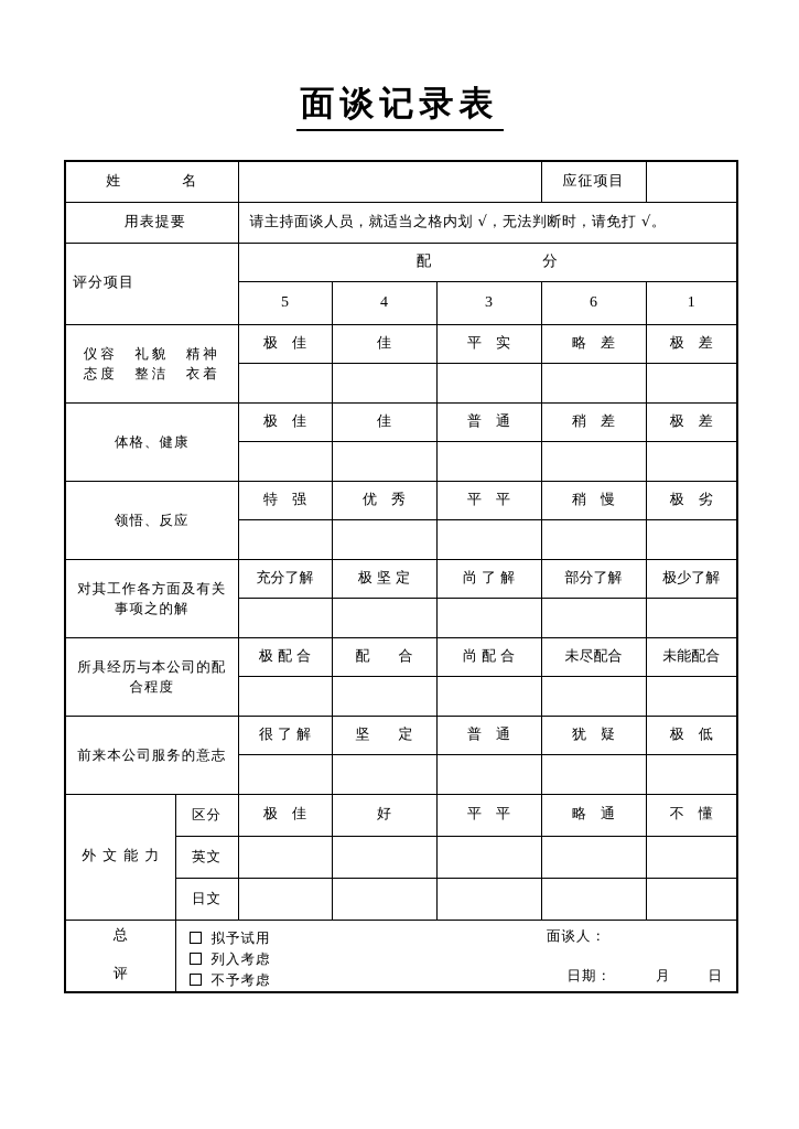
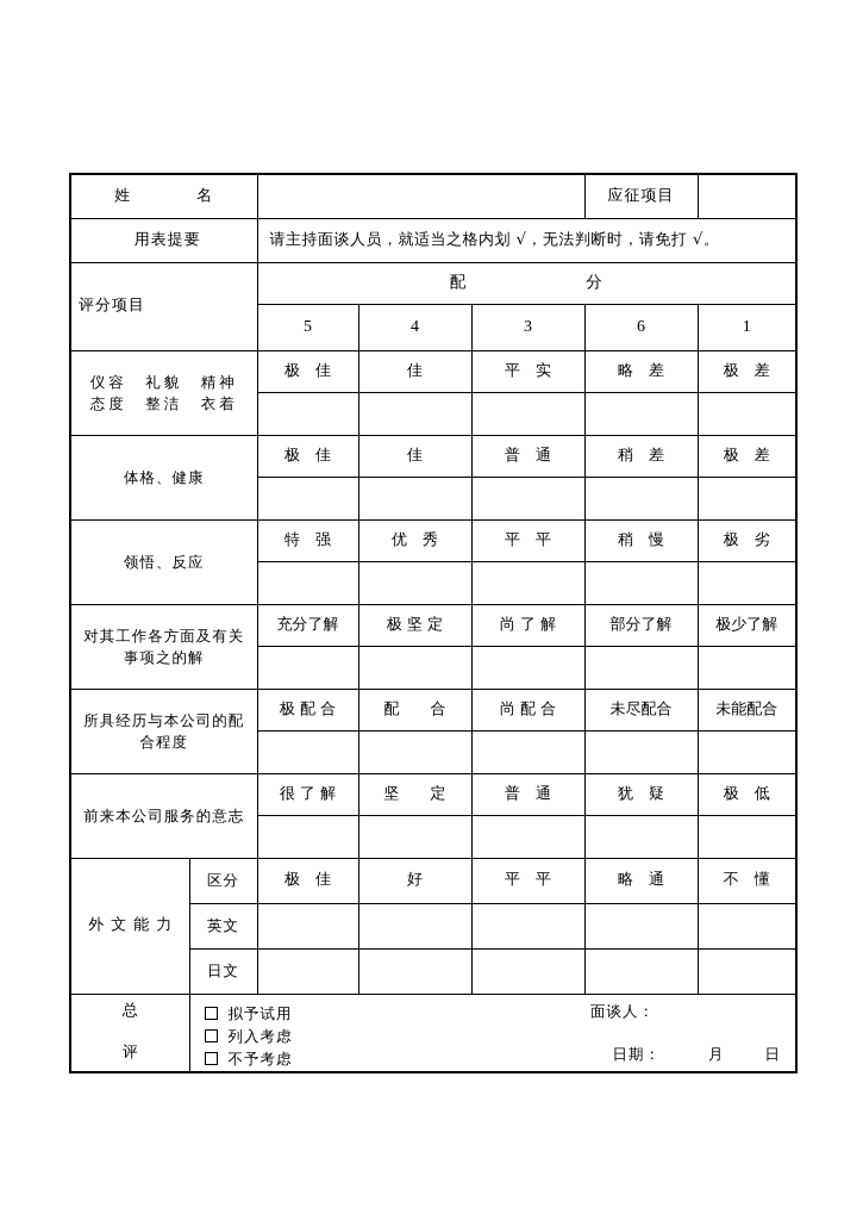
- 面谈记录表
  姓 名		应征项目
  用表提要	请主持面谈人员，就适当之格内划 √，无法判断时，请免打 √。
  评分项目	配 分
  5	4	3	6	1
  仪容 礼貌 精神 态度 整洁 衣着	极 佳	佳	平 实	略 差	极 差
  体格、健康	极 佳	佳	普 通	稍 差	极 差
  领悟、反应	特 强	优 秀	平 平	稍 慢	极 劣
  对其工作各方面及有关事项之的解	充分了解	极 坚 定	尚 了 解	部分了解	极少了解
  所具经历与本公司的配合程度	极 配 合	配 合	尚 配 合	未尽配合	未能配合
  前来本公司服务的意志	很 了 解	坚 定	普 通	犹 疑	极 低
  外文能力	区分	极 佳	好	平 平	略 通	不 懂
  英文
  日文
  总 评	拟予试用 列入考虑 不予考虑 面谈人： 日期： 月 日
